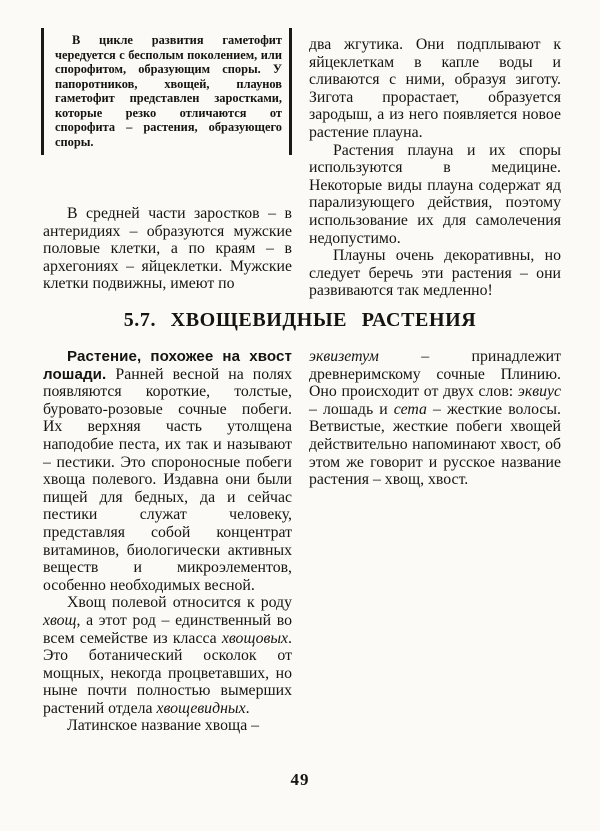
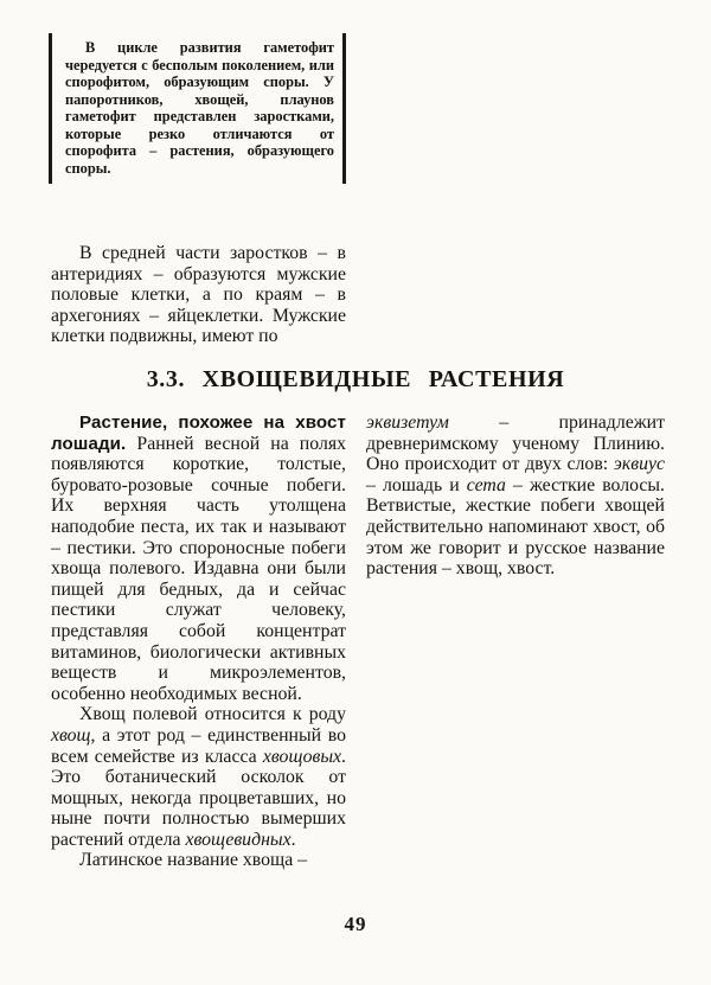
  В цикле развития гаметофит чередуется с бесполым поколением, или спорофитом, образующим споры. У папоротников, хвощей, плаунов гаметофит представлен заростками, которые резко отличаются от спорофита – растения, образующего споры.
  В средней части заростков – в антеридиях – образуются мужские половые клетки, а по краям – в архегониях – яйцеклетки. Мужские клетки подвижны, имеют по
- два жгутика. Они подплывают к яйцеклеткам в капле воды и сливаются с ними, образуя зиготу. Зигота прорастает, образуется зародыш, а из него появляется новое растение плауна.
- Растения плауна и их споры используются в медицине. Некоторые виды плауна содержат яд парализующего действия, поэтому использование их для самолечения недопустимо.
- Плауны очень декоративны, но следует беречь эти растения – они развиваются так медленно!
- 5.7. ХВОЩЕВИДНЫЕ РАСТЕНИЯ
+ 3.3. ХВОЩЕВИДНЫЕ РАСТЕНИЯ
  Растение, похожее на хвост лошади. Ранней весной на полях появляются короткие, толстые, буровато-розовые сочные побеги. Их верхняя часть утолщена наподобие песта, их так и называют – пестики. Это спороносные побеги хвоща полевого. Издавна они были пищей для бедных, да и сейчас пестики служат человеку, представляя собой концентрат витаминов, биологически активных веществ и микроэлементов, особенно необходимых весной.
  Хвощ полевой относится к роду хвощ, а этот род – единственный во всем семействе из класса хвощовых. Это ботанический осколок от мощных, некогда процветавших, но ныне почти полностью вымерших растений отдела хвощевидных.
  Латинское название хвоща –
- эквизетум – принадлежит древнеримскому сочные Плинию. Оно происходит от двух слов: эквиус – лошадь и сета – жесткие волосы. Ветвистые, жесткие побеги хвощей действительно напоминают хвост, об этом же говорит и русское название растения – хвощ, хвост.
+ эквизетум – принадлежит древнеримскому ученому Плинию. Оно происходит от двух слов: эквиус – лошадь и сета – жесткие волосы. Ветвистые, жесткие побеги хвощей действительно напоминают хвост, об этом же говорит и русское название растения – хвощ, хвост.
  49
